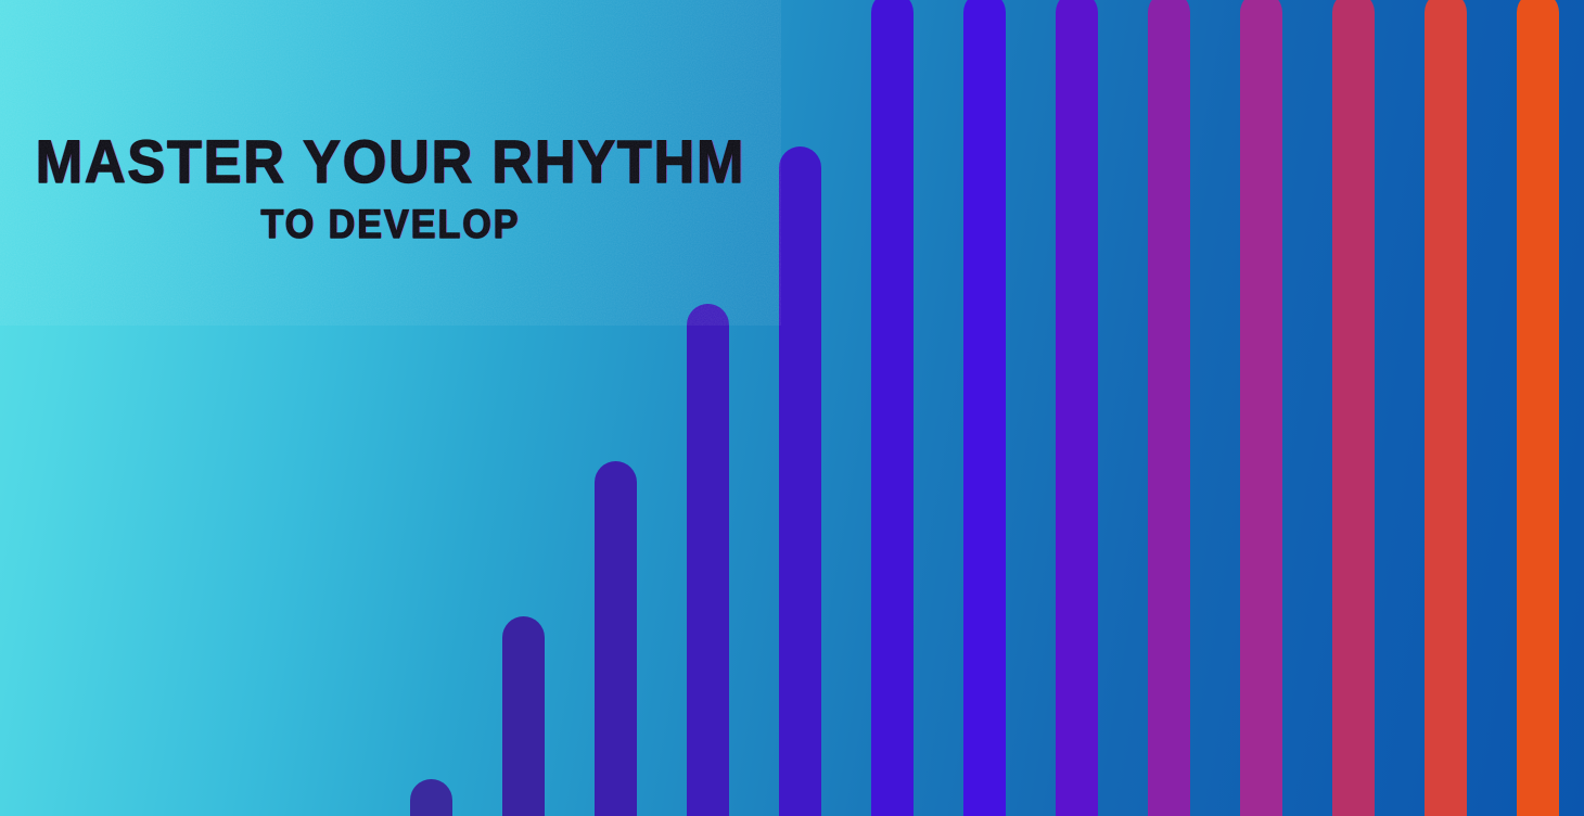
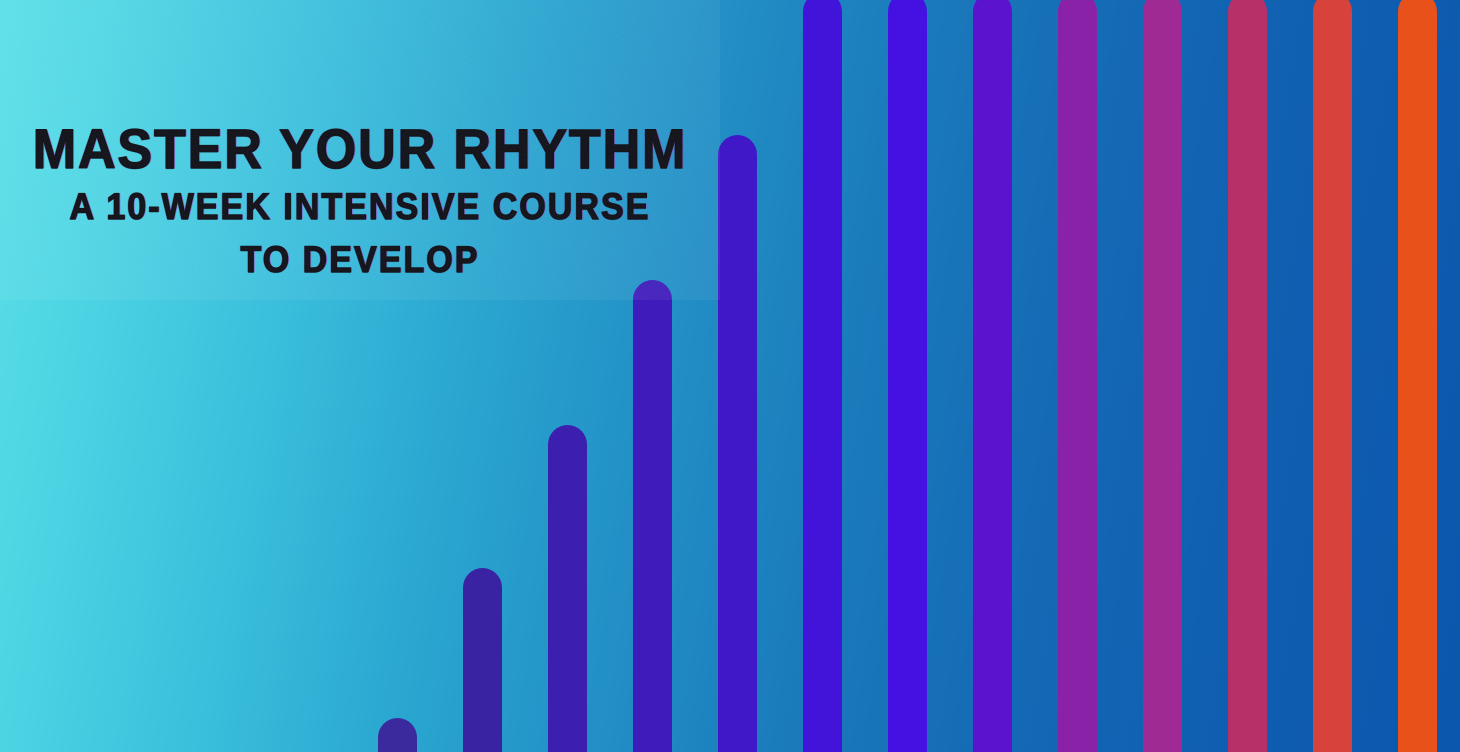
  MASTER YOUR RHYTHM
+ A 10-WEEK INTENSIVE COURSE
  TO DEVELOP
